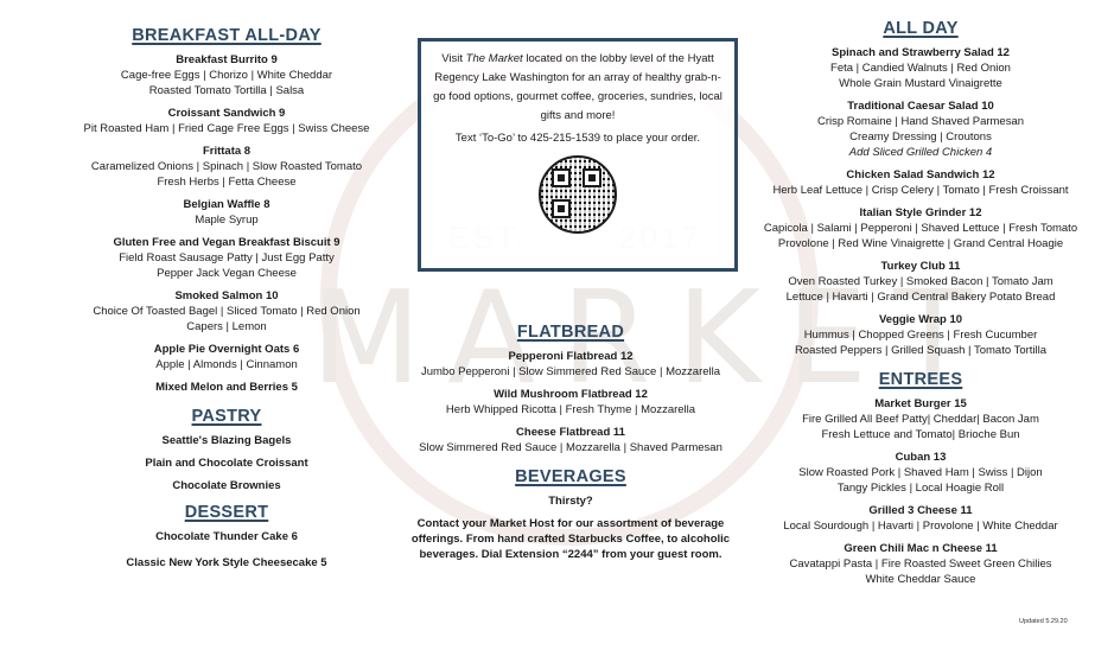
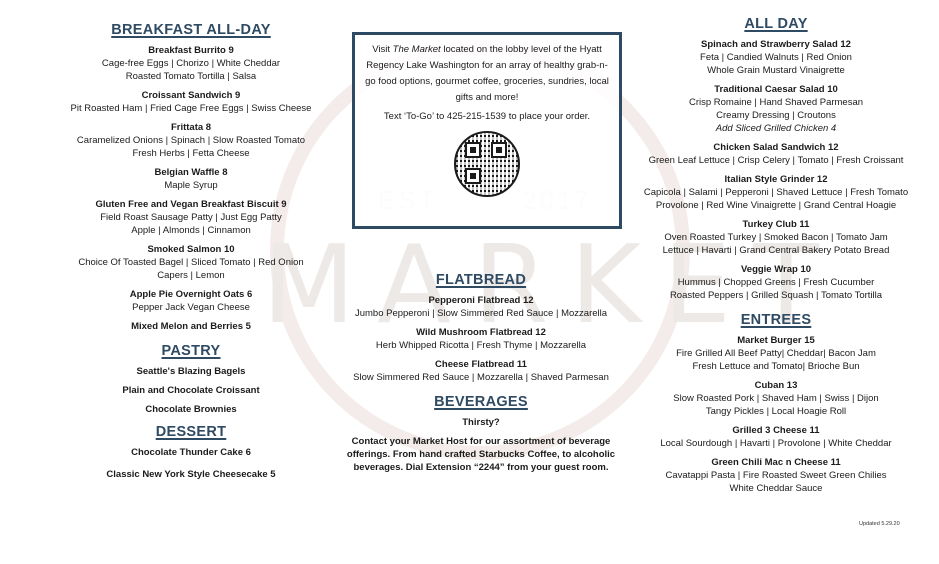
  BREAKFAST ALL-DAY
  Breakfast Burrito 9
  Cage-free Eggs | Chorizo | White Cheddar
  Roasted Tomato Tortilla | Salsa
  Croissant Sandwich 9
  Pit Roasted Ham | Fried Cage Free Eggs | Swiss Cheese
  Frittata 8
  Caramelized Onions | Spinach | Slow Roasted Tomato
  Fresh Herbs | Fetta Cheese
  Belgian Waffle 8
  Maple Syrup
  Gluten Free and Vegan Breakfast Biscuit 9
  Field Roast Sausage Patty | Just Egg Patty
- Pepper Jack Vegan Cheese
+ Apple | Almonds | Cinnamon
  Smoked Salmon 10
  Choice Of Toasted Bagel | Sliced Tomato | Red Onion
  Capers | Lemon
  Apple Pie Overnight Oats 6
- Apple | Almonds | Cinnamon
+ Pepper Jack Vegan Cheese
  Mixed Melon and Berries 5
  PASTRY
  Seattle's Blazing Bagels
  Plain and Chocolate Croissant
  Chocolate Brownies
  DESSERT
  Chocolate Thunder Cake 6
  Classic New York Style Cheesecake 5
  Visit The Market located on the lobby level of the Hyatt Regency Lake Washington for an array of healthy grab-n-go food options, gourmet coffee, groceries, sundries, local gifts and more!
  Text ‘To-Go’ to 425-215-1539 to place your order.
  FLATBREAD
  Pepperoni Flatbread 12
  Jumbo Pepperoni | Slow Simmered Red Sauce | Mozzarella
  Wild Mushroom Flatbread 12
  Herb Whipped Ricotta | Fresh Thyme | Mozzarella
  Cheese Flatbread 11
  Slow Simmered Red Sauce | Mozzarella | Shaved Parmesan
  BEVERAGES
  Thirsty?
  Contact your Market Host for our assortment of beverage offerings. From hand crafted Starbucks Coffee, to alcoholic beverages. Dial Extension “2244” from your guest room.
  ALL DAY
  Spinach and Strawberry Salad 12
  Feta | Candied Walnuts | Red Onion
  Whole Grain Mustard Vinaigrette
  Traditional Caesar Salad 10
  Crisp Romaine | Hand Shaved Parmesan
  Creamy Dressing | Croutons
  Add Sliced Grilled Chicken 4
  Chicken Salad Sandwich 12
- Herb Leaf Lettuce | Crisp Celery | Tomato | Fresh Croissant
+ Green Leaf Lettuce | Crisp Celery | Tomato | Fresh Croissant
  Italian Style Grinder 12
  Capicola | Salami | Pepperoni | Shaved Lettuce | Fresh Tomato
  Provolone | Red Wine Vinaigrette | Grand Central Hoagie
  Turkey Club 11
  Oven Roasted Turkey | Smoked Bacon | Tomato Jam
  Lettuce | Havarti | Grand Central Bakery Potato Bread
  Veggie Wrap 10
  Hummus | Chopped Greens | Fresh Cucumber
  Roasted Peppers | Grilled Squash | Tomato Tortilla
  ENTREES
  Market Burger 15
  Fire Grilled All Beef Patty| Cheddar| Bacon Jam
  Fresh Lettuce and Tomato| Brioche Bun
  Cuban 13
  Slow Roasted Pork | Shaved Ham | Swiss | Dijon
  Tangy Pickles | Local Hoagie Roll
  Grilled 3 Cheese 11
  Local Sourdough | Havarti | Provolone | White Cheddar
  Green Chili Mac n Cheese 11
  Cavatappi Pasta | Fire Roasted Sweet Green Chilies
  White Cheddar Sauce
